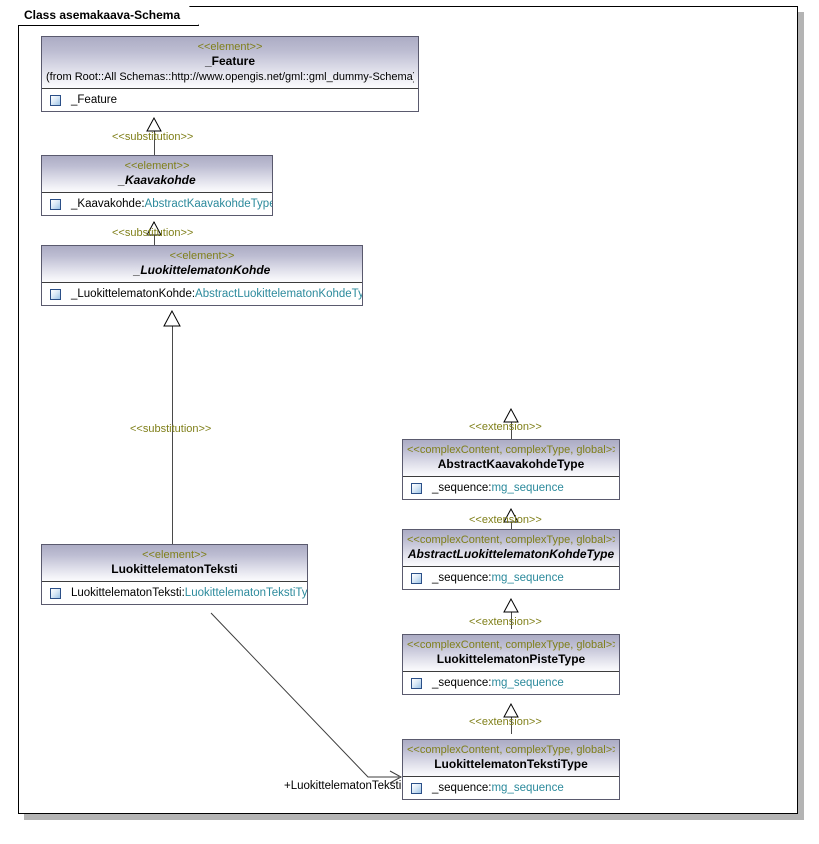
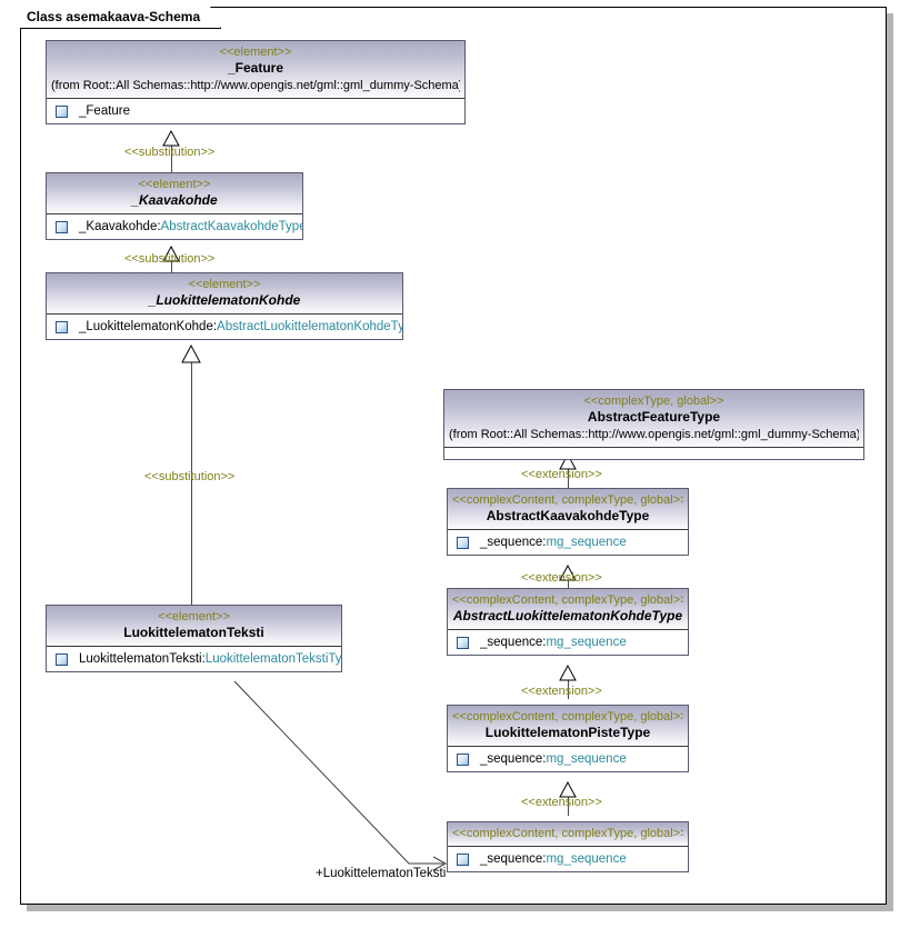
  Class asemakaava-Schema
  <<substitution>>
  <<substitution>>
  <<substitution>>
  <<extension>>
  <<extension>>
  <<extension>>
  <<extension>>
  +LuokittelematonTeksti
  <<element>>
  _Feature
  (from Root::All Schemas::http://www.opengis.net/gml::gml_dummy-Schema
  _Feature
  <<element>>
  _Kaavakohde
  _Kaavakohde:
  AbstractKaavakohdeTyp
  <<element>>
  _LuokittelematonKohde
  _LuokittelematonKohde:
  AbstractLuokittelematonKohdeTy
  <<element>>
  LuokittelematonTeksti
  LuokittelematonTeksti:
  LuokittelematonTekstiTy
+ <<complexType, global>>
+ AbstractFeatureType
+ (from Root::All Schemas::http://www.opengis.net/gml::gml_dummy-Schema)
  <<complexContent, complexType, global>
  AbstractKaavakohdeType
  _sequence:
  mg_sequence
  <<complexContent, complexType, global>
  AbstractLuokittelematonKohdeType
  _sequence:
  mg_sequence
  <<complexContent, complexType, global>
  LuokittelematonPisteType
  _sequence:
  mg_sequence
  <<complexContent, complexType, global>
- LuokittelematonTekstiType
  _sequence:
  mg_sequence
